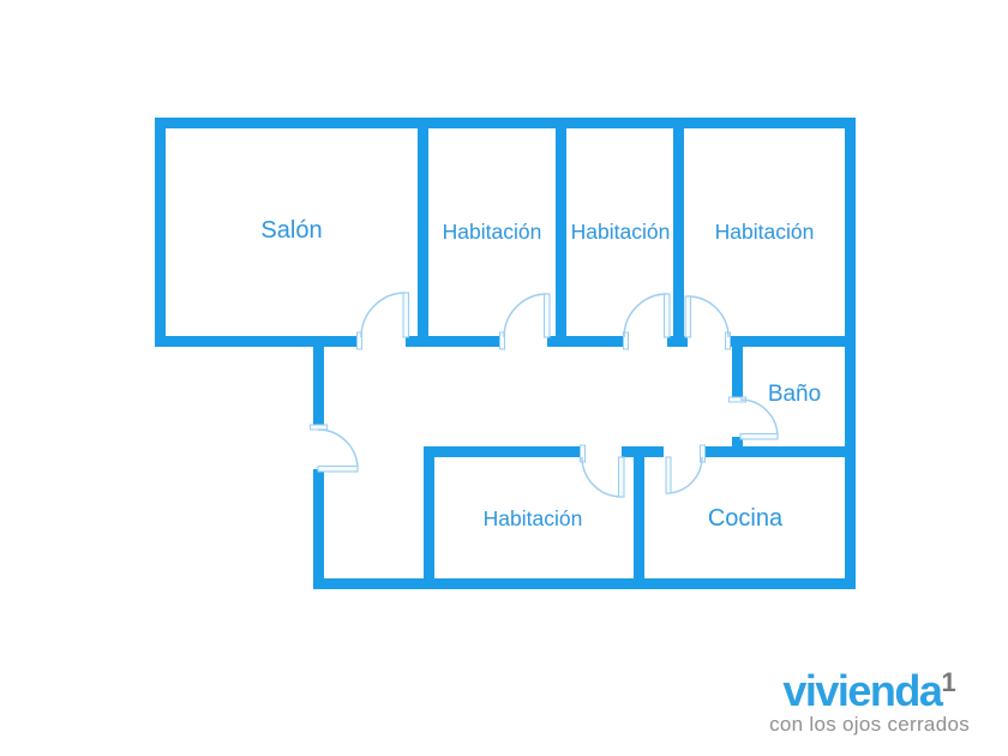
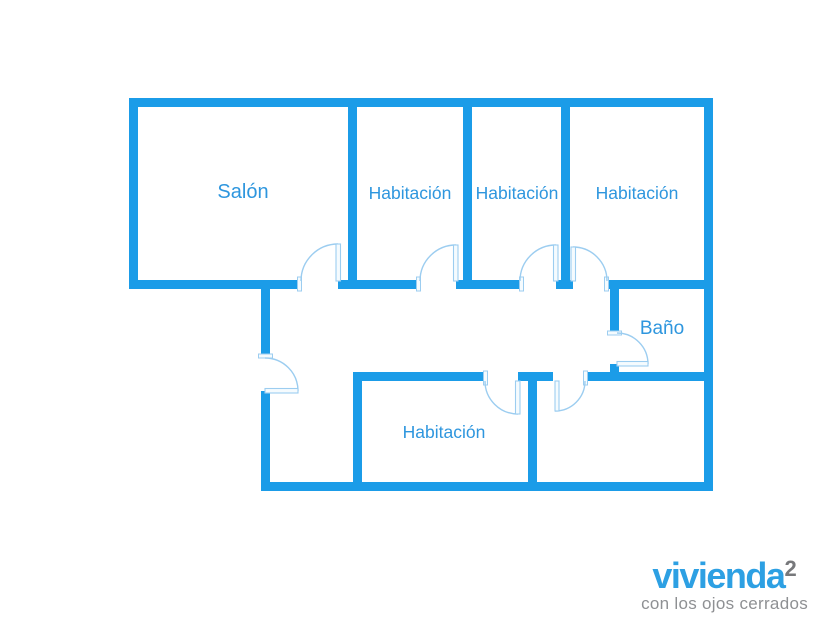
  Salón
  Habitación
  Habitación
  Habitación
  Baño
  Habitación
- Cocina
- vivienda1
+ vivienda2
  con los ojos cerrados
